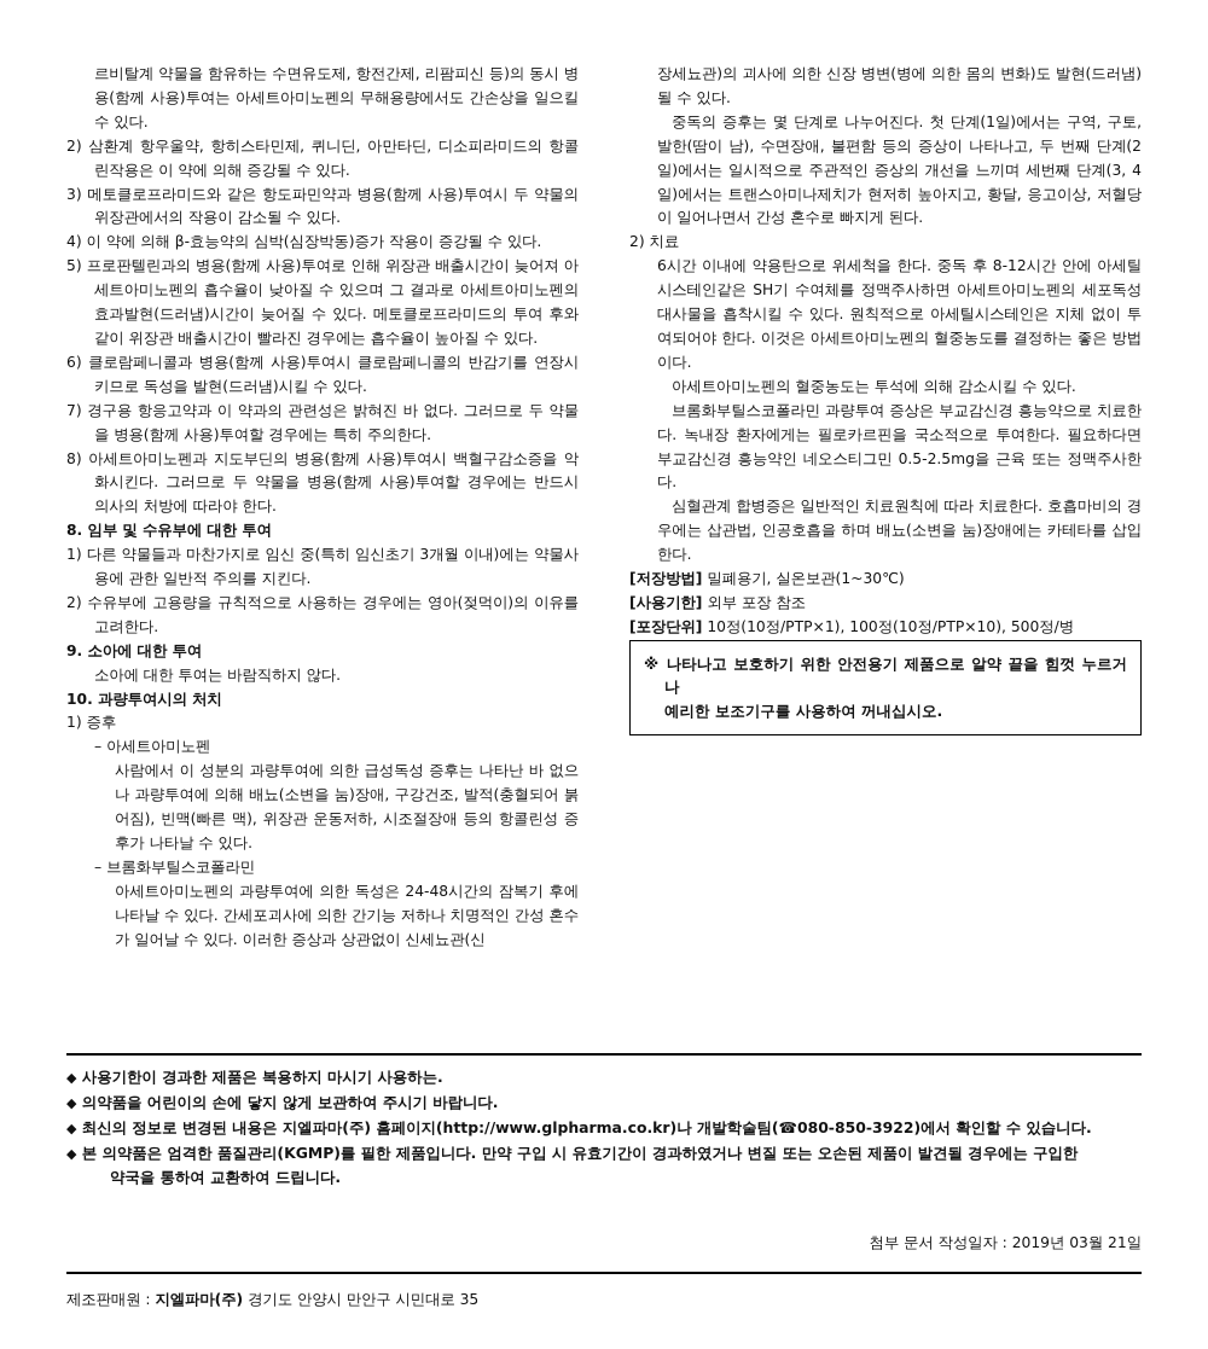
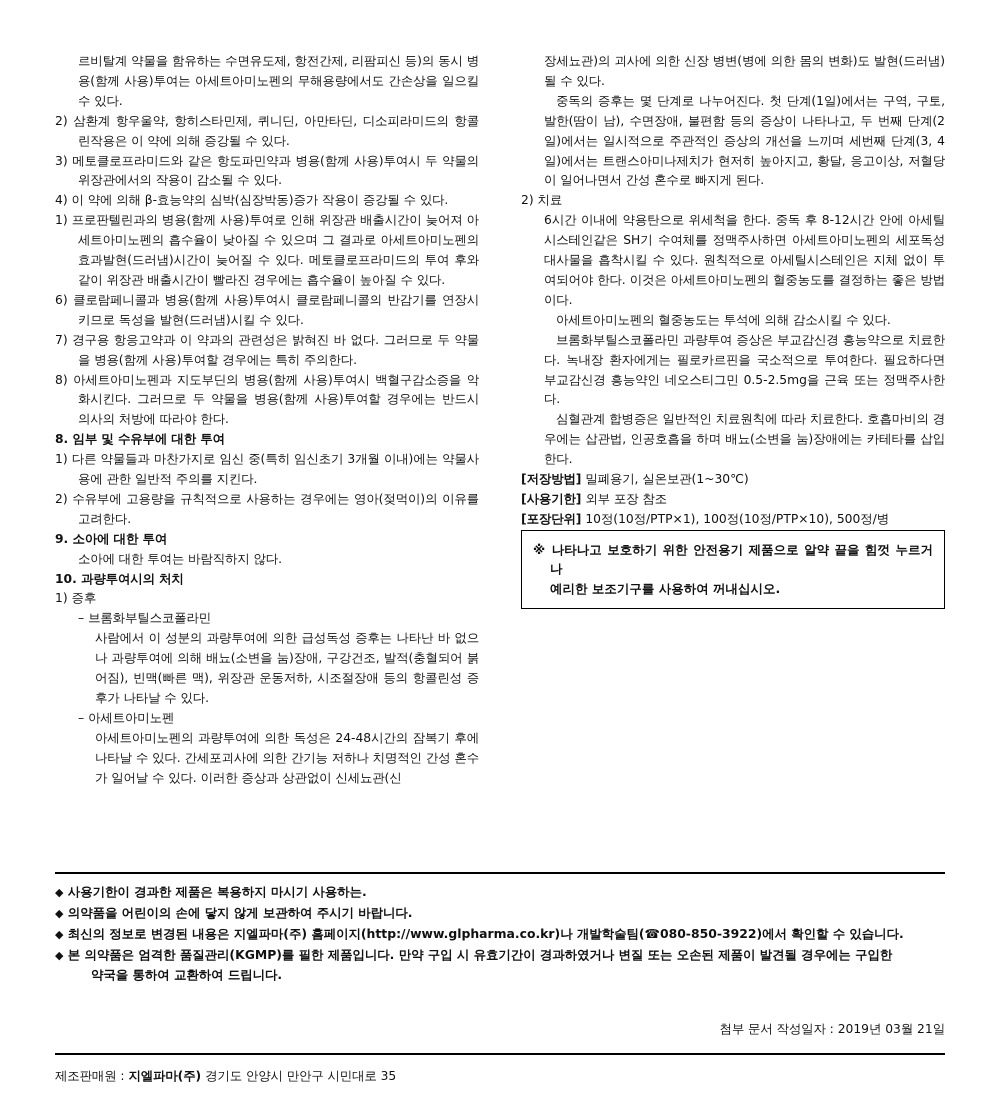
  르비탈계 약물을 함유하는 수면유도제, 항전간제, 리팜피신 등)의 동시 병용(함께 사용)투여는 아세트아미노펜의 무해용량에서도 간손상을 일으킬 수 있다.
  2) 삼환계 항우울약, 항히스타민제, 퀴니딘, 아만타딘, 디소피라미드의 항콜린작용은 이 약에 의해 증강될 수 있다.
  3) 메토클로프라미드와 같은 항도파민약과 병용(함께 사용)투여시 두 약물의 위장관에서의 작용이 감소될 수 있다.
  4) 이 약에 의해 β-효능약의 심박(심장박동)증가 작용이 증강될 수 있다.
- 5) 프로판텔린과의 병용(함께 사용)투여로 인해 위장관 배출시간이 늦어져 아세트아미노펜의 흡수율이 낮아질 수 있으며 그 결과로 아세트아미노펜의 효과발현(드러냄)시간이 늦어질 수 있다. 메토클로프라미드의 투여 후와 같이 위장관 배출시간이 빨라진 경우에는 흡수율이 높아질 수 있다.
+ 1) 프로판텔린과의 병용(함께 사용)투여로 인해 위장관 배출시간이 늦어져 아세트아미노펜의 흡수율이 낮아질 수 있으며 그 결과로 아세트아미노펜의 효과발현(드러냄)시간이 늦어질 수 있다. 메토클로프라미드의 투여 후와 같이 위장관 배출시간이 빨라진 경우에는 흡수율이 높아질 수 있다.
  6) 클로람페니콜과 병용(함께 사용)투여시 클로람페니콜의 반감기를 연장시키므로 독성을 발현(드러냄)시킬 수 있다.
  7) 경구용 항응고약과 이 약과의 관련성은 밝혀진 바 없다. 그러므로 두 약물을 병용(함께 사용)투여할 경우에는 특히 주의한다.
  8) 아세트아미노펜과 지도부딘의 병용(함께 사용)투여시 백혈구감소증을 악화시킨다. 그러므로 두 약물을 병용(함께 사용)투여할 경우에는 반드시 의사의 처방에 따라야 한다.
  8. 임부 및 수유부에 대한 투여
  1) 다른 약물들과 마찬가지로 임신 중(특히 임신초기 3개월 이내)에는 약물사용에 관한 일반적 주의를 지킨다.
  2) 수유부에 고용량을 규칙적으로 사용하는 경우에는 영아(젖먹이)의 이유를 고려한다.
  9. 소아에 대한 투여
  소아에 대한 투여는 바람직하지 않다.
  10. 과량투여시의 처치
  1) 증후
- – 아세트아미노펜
+ – 브롬화부틸스코폴라민
  사람에서 이 성분의 과량투여에 의한 급성독성 증후는 나타난 바 없으나 과량투여에 의해 배뇨(소변을 눔)장애, 구강건조, 발적(충혈되어 붉어짐), 빈맥(빠른 맥), 위장관 운동저하, 시조절장애 등의 항콜린성 증후가 나타날 수 있다.
- – 브롬화부틸스코폴라민
+ – 아세트아미노펜
  아세트아미노펜의 과량투여에 의한 독성은 24-48시간의 잠복기 후에 나타날 수 있다. 간세포괴사에 의한 간기능 저하나 치명적인 간성 혼수가 일어날 수 있다. 이러한 증상과 상관없이 신세뇨관(신
  장세뇨관)의 괴사에 의한 신장 병변(병에 의한 몸의 변화)도 발현(드러냄)될 수 있다.
  중독의 증후는 몇 단계로 나누어진다. 첫 단계(1일)에서는 구역, 구토, 발한(땀이 남), 수면장애, 불편함 등의 증상이 나타나고, 두 번째 단계(2일)에서는 일시적으로 주관적인 증상의 개선을 느끼며 세번째 단계(3, 4일)에서는 트랜스아미나제치가 현저히 높아지고, 황달, 응고이상, 저혈당이 일어나면서 간성 혼수로 빠지게 된다.
  2) 치료
  6시간 이내에 약용탄으로 위세척을 한다. 중독 후 8-12시간 안에 아세틸시스테인같은 SH기 수여체를 정맥주사하면 아세트아미노펜의 세포독성 대사물을 흡착시킬 수 있다. 원칙적으로 아세틸시스테인은 지체 없이 투여되어야 한다. 이것은 아세트아미노펜의 혈중농도를 결정하는 좋은 방법이다.
  아세트아미노펜의 혈중농도는 투석에 의해 감소시킬 수 있다.
  브롬화부틸스코폴라민 과량투여 증상은 부교감신경 흥능약으로 치료한다. 녹내장 환자에게는 필로카르핀을 국소적으로 투여한다. 필요하다면 부교감신경 흥능약인 네오스티그민 0.5-2.5mg을 근육 또는 정맥주사한다.
  심혈관계 합병증은 일반적인 치료원칙에 따라 치료한다. 호흡마비의 경우에는 삽관법, 인공호흡을 하며 배뇨(소변을 눔)장애에는 카테타를 삽입한다.
  [저장방법] 밀폐용기, 실온보관(1~30℃)
  [사용기한] 외부 포장 참조
  [포장단위] 10정(10정/PTP×1), 100정(10정/PTP×10), 500정/병
  ※ 나타나고 보호하기 위한 안전용기 제품으로 알약 끝을 힘껏 누르거나
  예리한 보조기구를 사용하여 꺼내십시오.
  ◆ 사용기한이 경과한 제품은 복용하지 마시기 사용하는.
  ◆ 의약품을 어린이의 손에 닿지 않게 보관하여 주시기 바랍니다.
  ◆ 최신의 정보로 변경된 내용은 지엘파마(주) 홈페이지(http://www.glpharma.co.kr)나 개발학술팀(☎080-850-3922)에서 확인할 수 있습니다.
  ◆ 본 의약품은 엄격한 품질관리(KGMP)를 필한 제품입니다. 만약 구입 시 유효기간이 경과하였거나 변질 또는 오손된 제품이 발견될 경우에는 구입한
  약국을 통하여 교환하여 드립니다.
  첨부 문서 작성일자 : 2019년 03월 21일
  제조판매원 : 지엘파마(주) 경기도 안양시 만안구 시민대로 35
